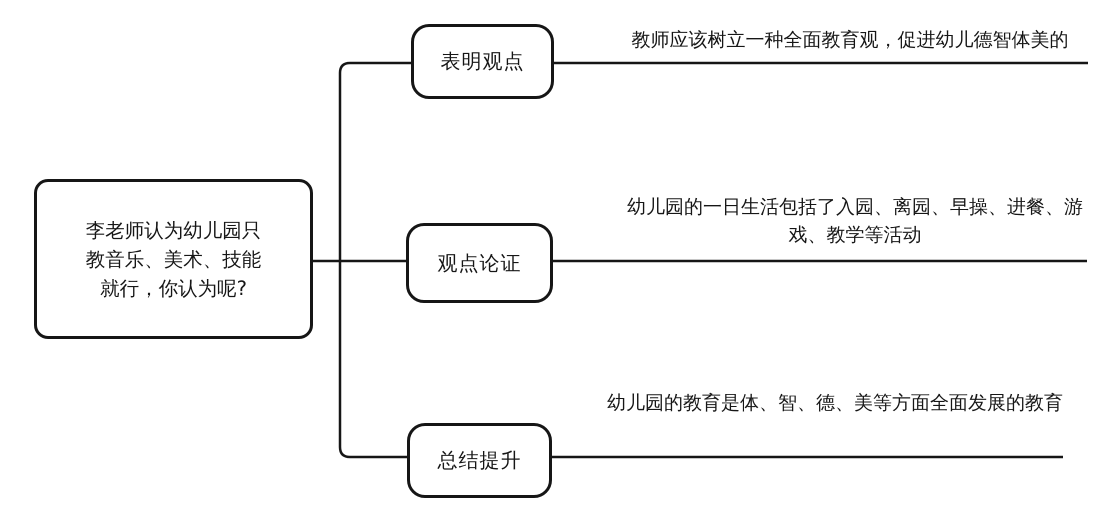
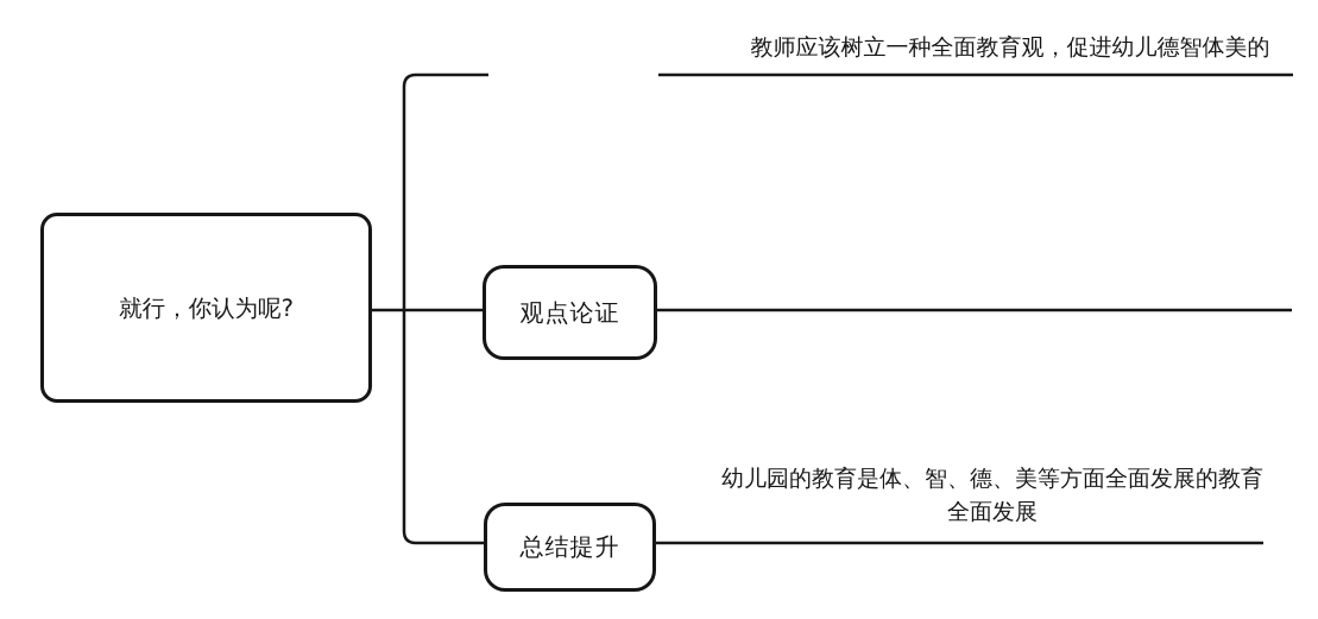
- 李老师认为幼儿园只
- 教音乐、美术、技能
  就行，你认为呢?
- 表明观点
  观点论证
  总结提升
  教师应该树立一种全面教育观，促进幼儿德智体美的
- 幼儿园的一日生活包括了入园、离园、早操、进餐、游
- 戏、教学等活动
  幼儿园的教育是体、智、德、美等方面全面发展的教育
+ 全面发展
